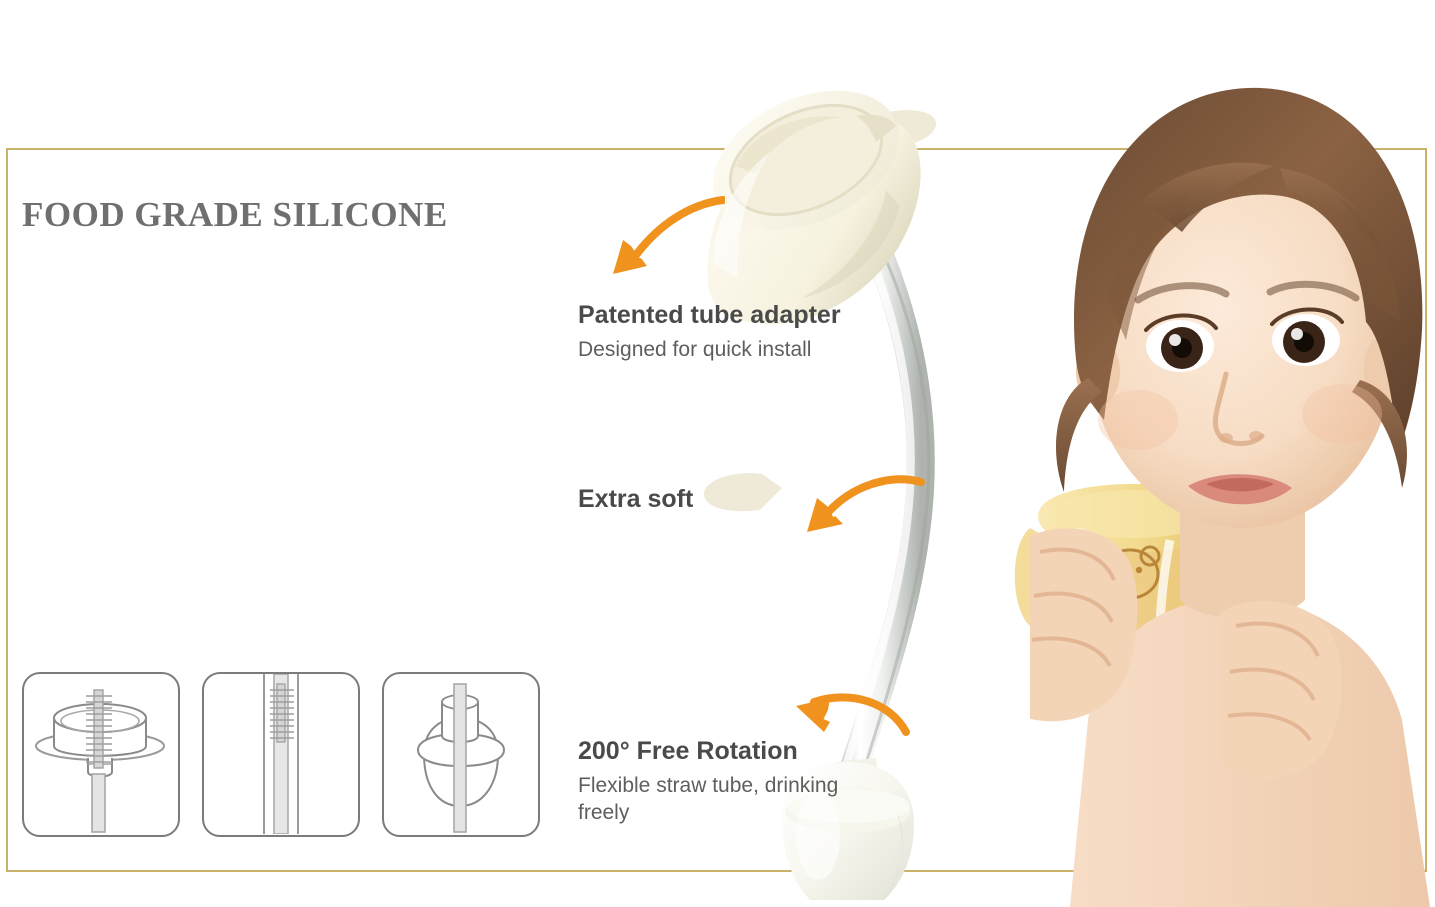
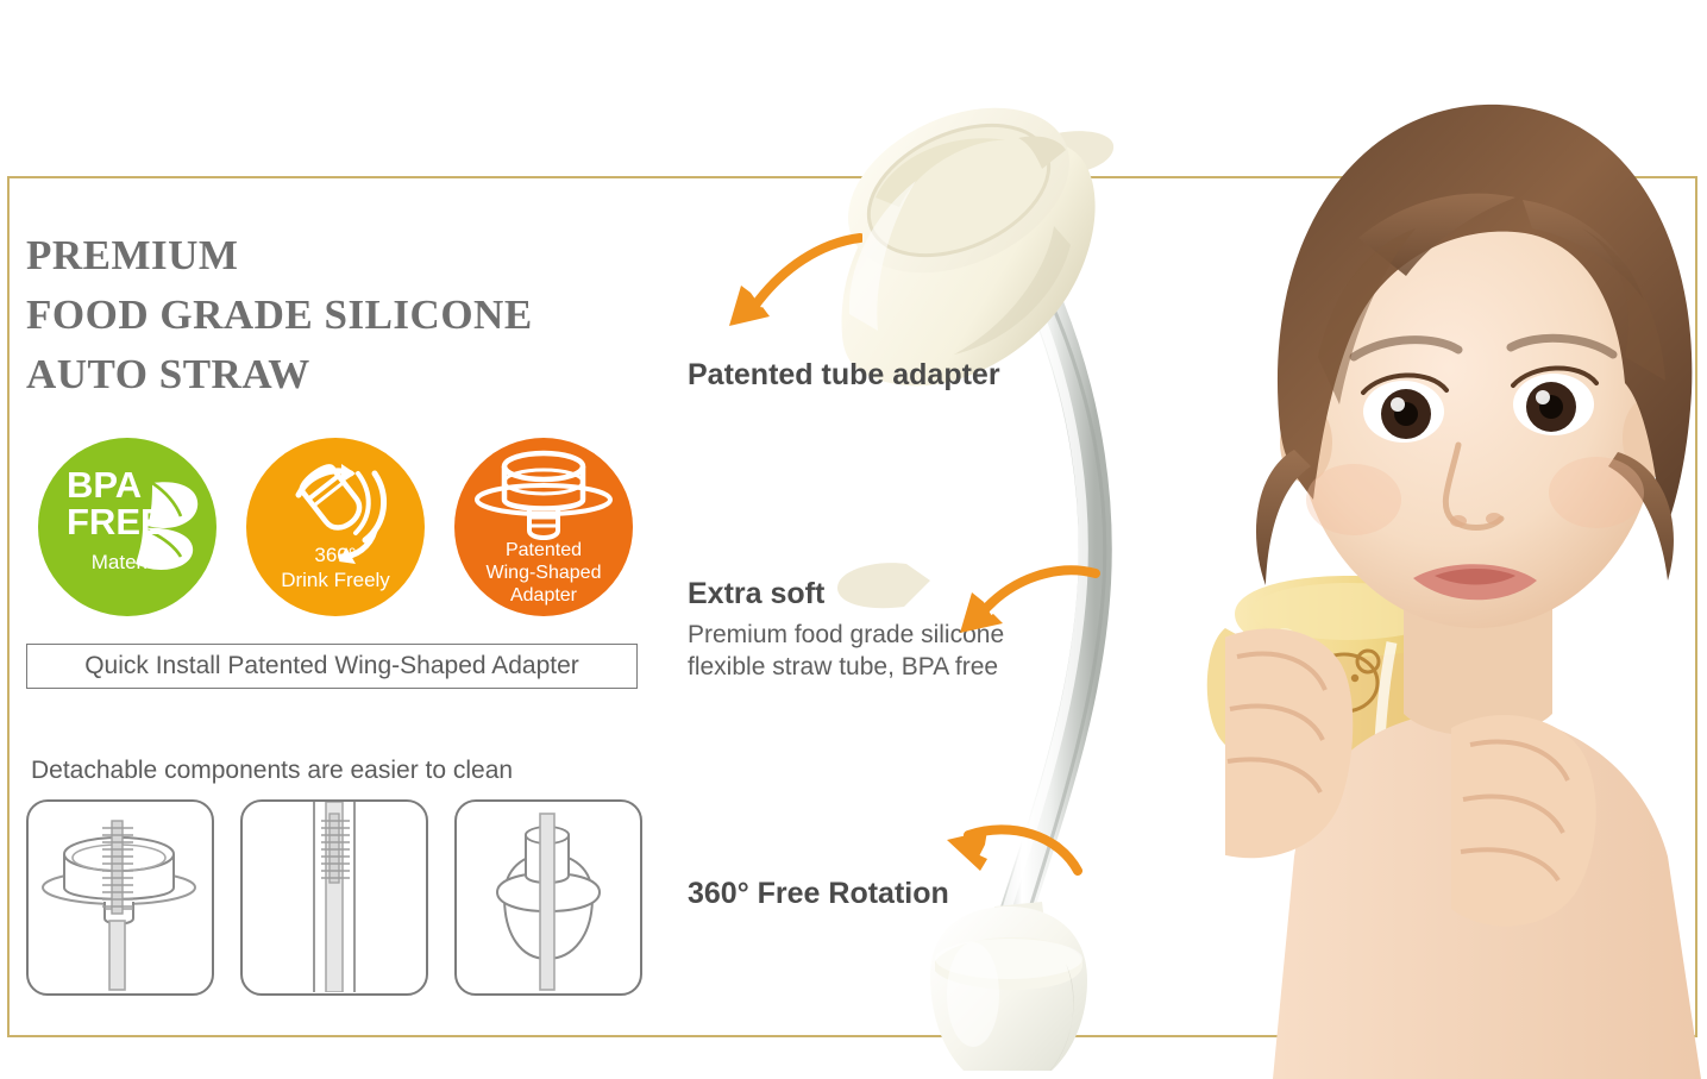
+ PREMIUM
  FOOD GRADE SILICONE
+ AUTO STRAW
+ BPA
+ FREE
+ Material
+ 360°
+ Drink Freely
+ Patented
+ Wing-Shaped
+ Adapter
+ Quick Install Patented Wing-Shaped Adapter
+ Detachable components are easier to clean
  Patented tube adapter
- Designed for quick install
  Extra soft
+ Premium food grade silicone flexible straw tube, BPA free
- 200° Free Rotation
+ 360° Free Rotation
- Flexible straw tube, drinking freely
